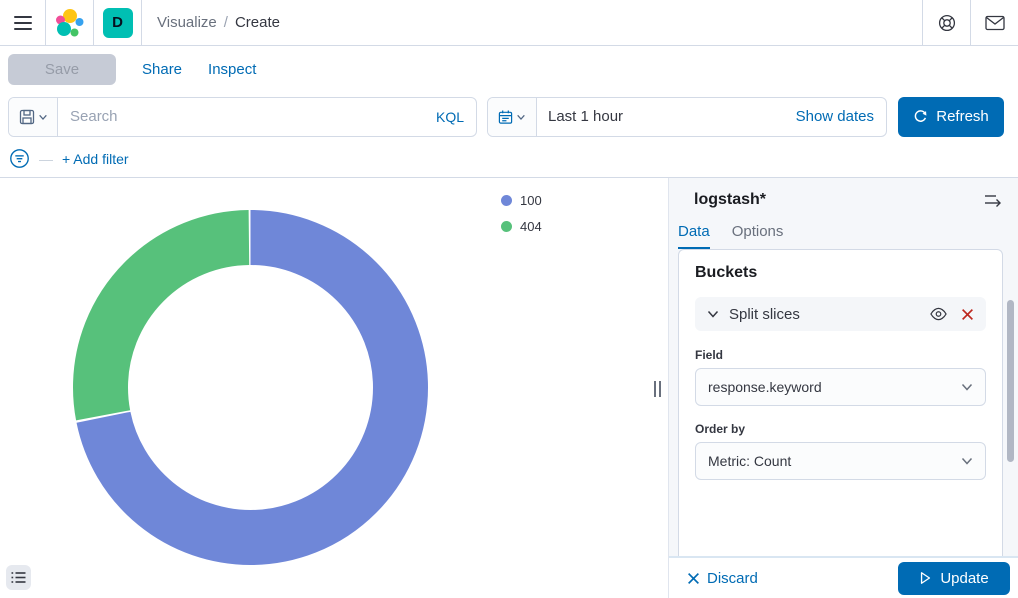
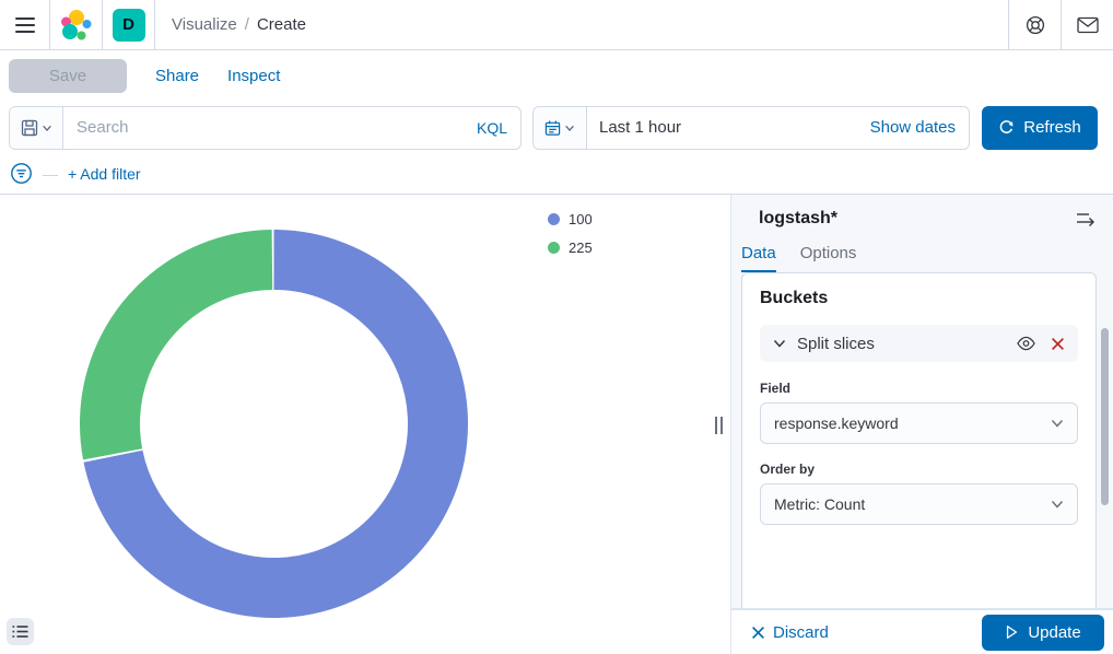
  D
  Visualize
  /
  Create
  Save
  Share
  Inspect
  Search
  KQL
  Last 1 hour
  Show dates
  Refresh
  —
  + Add filter
  100
- 404
+ 225
  logstash*
  Data
  Options
  Buckets
  Split slices
  Field
  response.keyword
  Order by
  Metric: Count
  Discard
  Update
